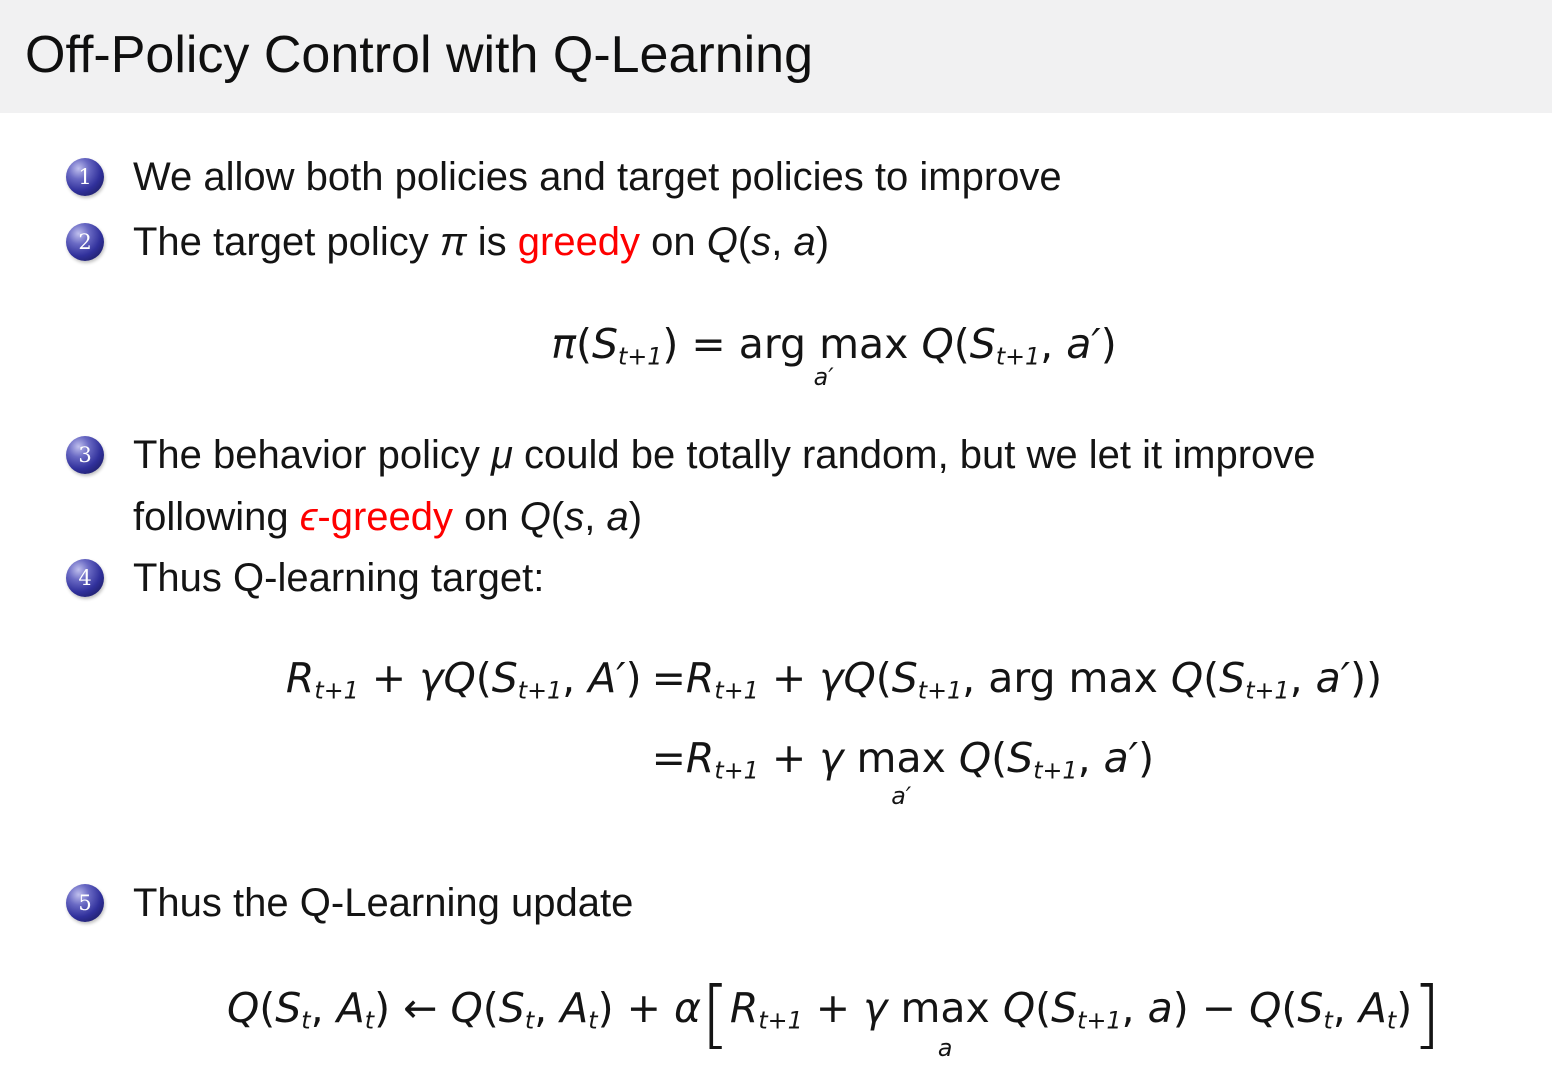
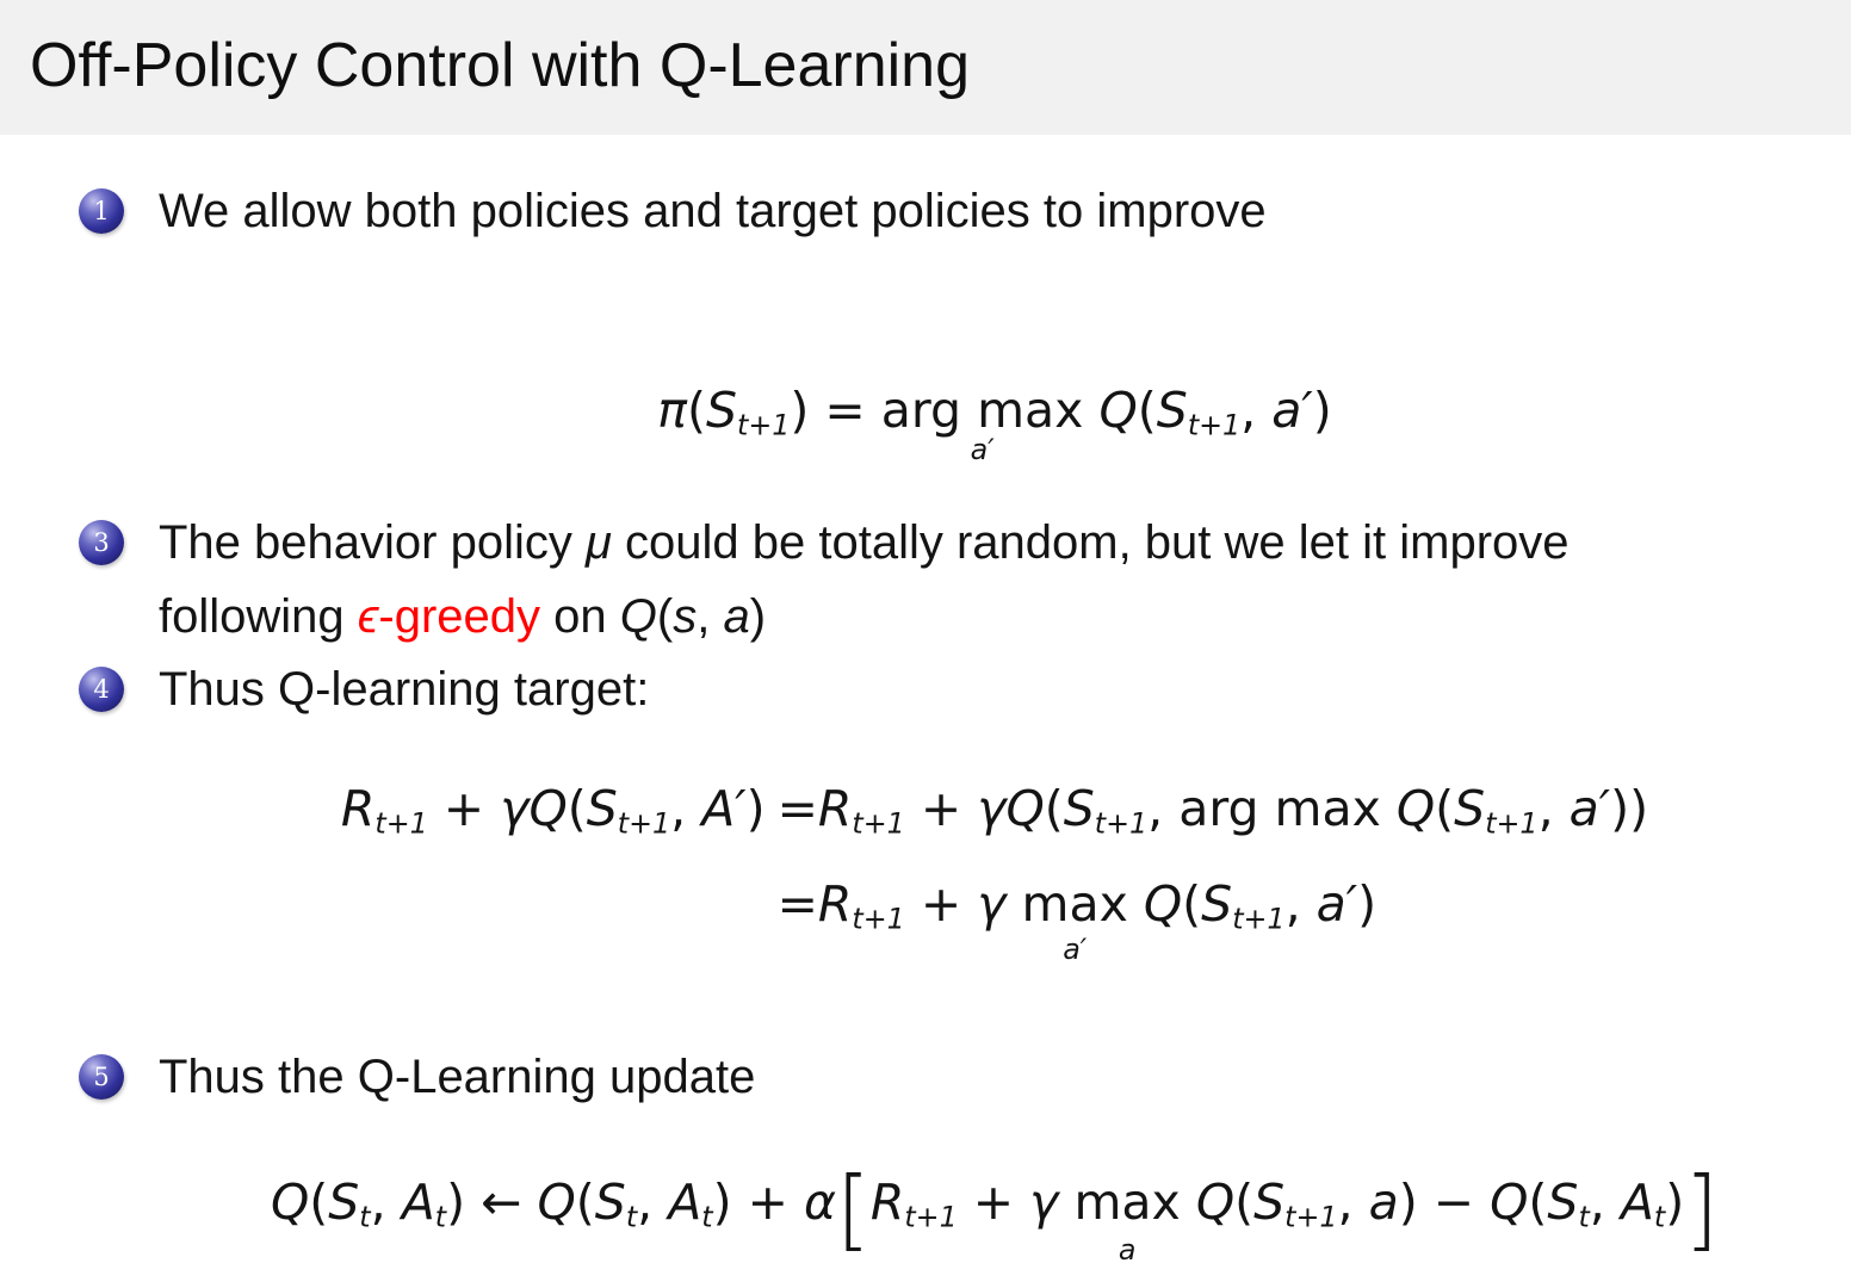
  Off-Policy Control with Q-Learning
  1
  We allow both policies and target policies to improve
- 2
- The target policy π is greedy on Q(s, a)
  π(St+1) = arg max
  a′
  Q(St+1, a′)
  3
  The behavior policy μ could be totally random, but we let it improve
  following ϵ-greedy on Q(s, a)
  4
  Thus Q-learning target:
  Rt+1 + γQ(St+1, A′)
  =Rt+1 + γQ(St+1, arg max Q(St+1, a′))
  =Rt+1 + γ max
  a′
  Q(St+1, a′)
  5
  Thus the Q-Learning update
  Q(St, At) ← Q(St, At) + α[Rt+1 + γ max
  a
  Q(St+1, a) − Q(St, At)]
